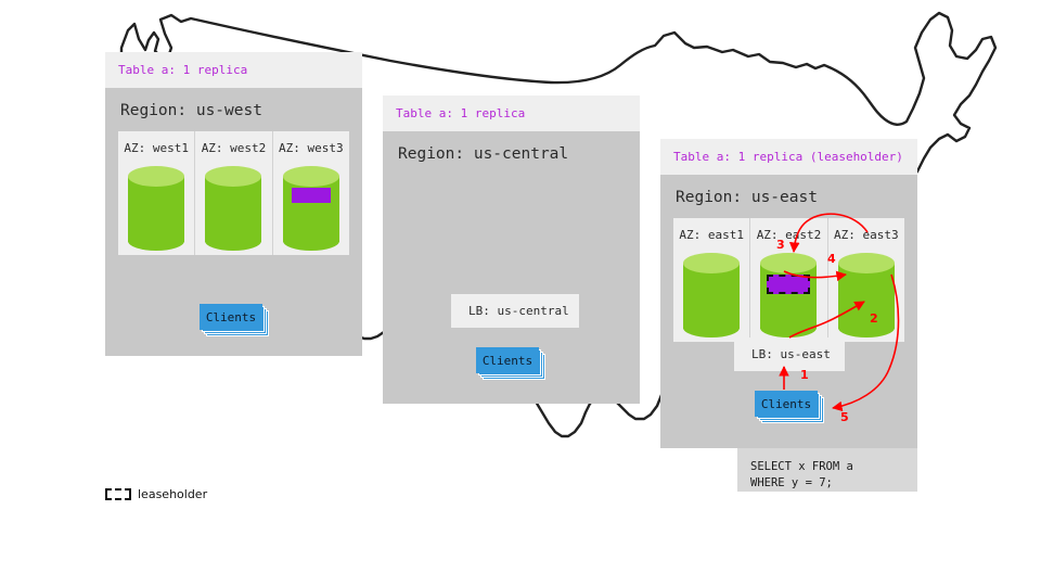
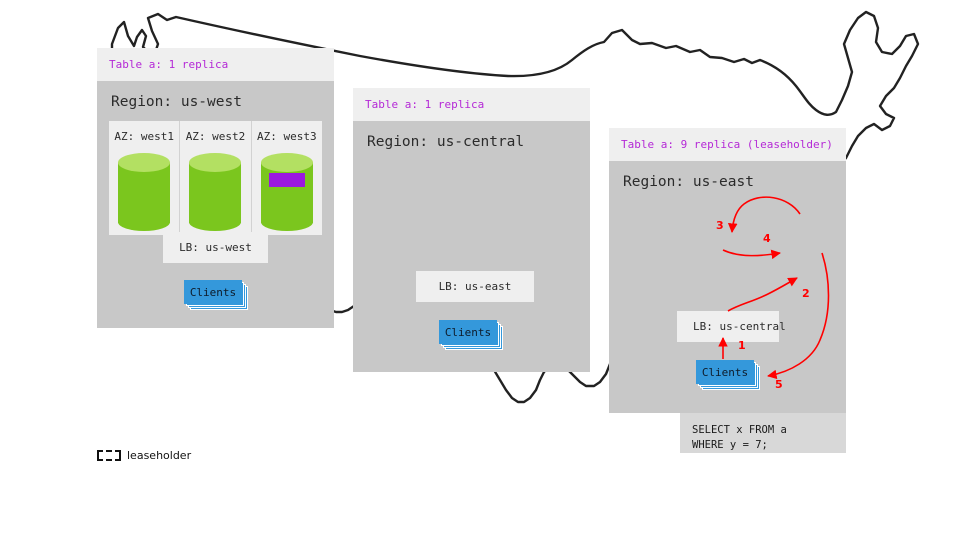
  Table a: 1 replica
  Region: us-west
  AZ: west1
  AZ: west2
  AZ: west3
+ LB: us-west
  Clients
  Table a: 1 replica
  Region: us-central
- LB: us-central
+ LB: us-east
  Clients
- Table a: 1 replica (leaseholder)
+ Table a: 9 replica (leaseholder)
  Region: us-east
- AZ: east1
- AZ: east2
- AZ: east3
- LB: us-east
+ LB: us-central
  Clients
  SELECT x FROM a
  WHERE y = 7;
  leaseholder
  1
  2
  3
  4
  5
